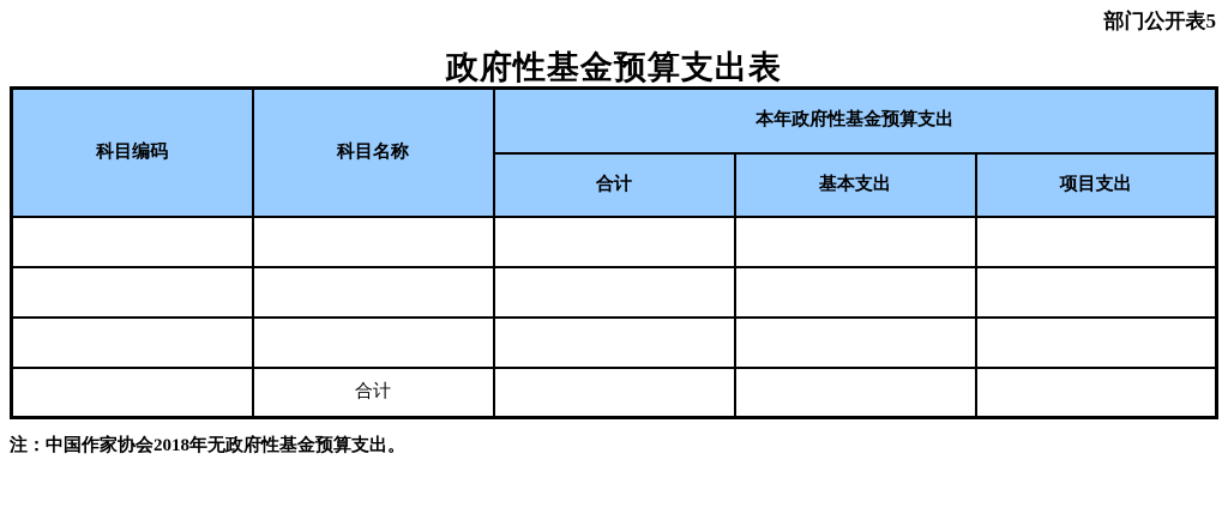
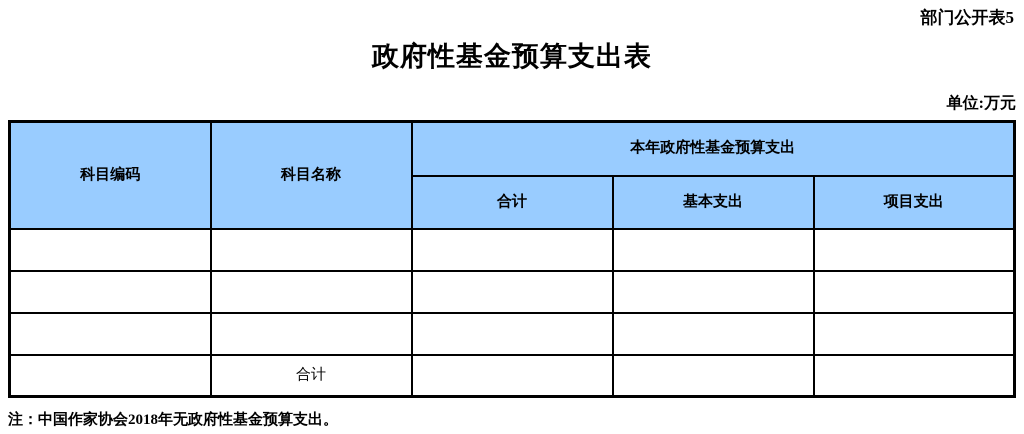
  部门公开表5
  政府性基金预算支出表
+ 单位:万元
  科目编码	科目名称	本年政府性基金预算支出
  合计	基本支出	项目支出
  	合计
  注：中国作家协会2018年无政府性基金预算支出。
